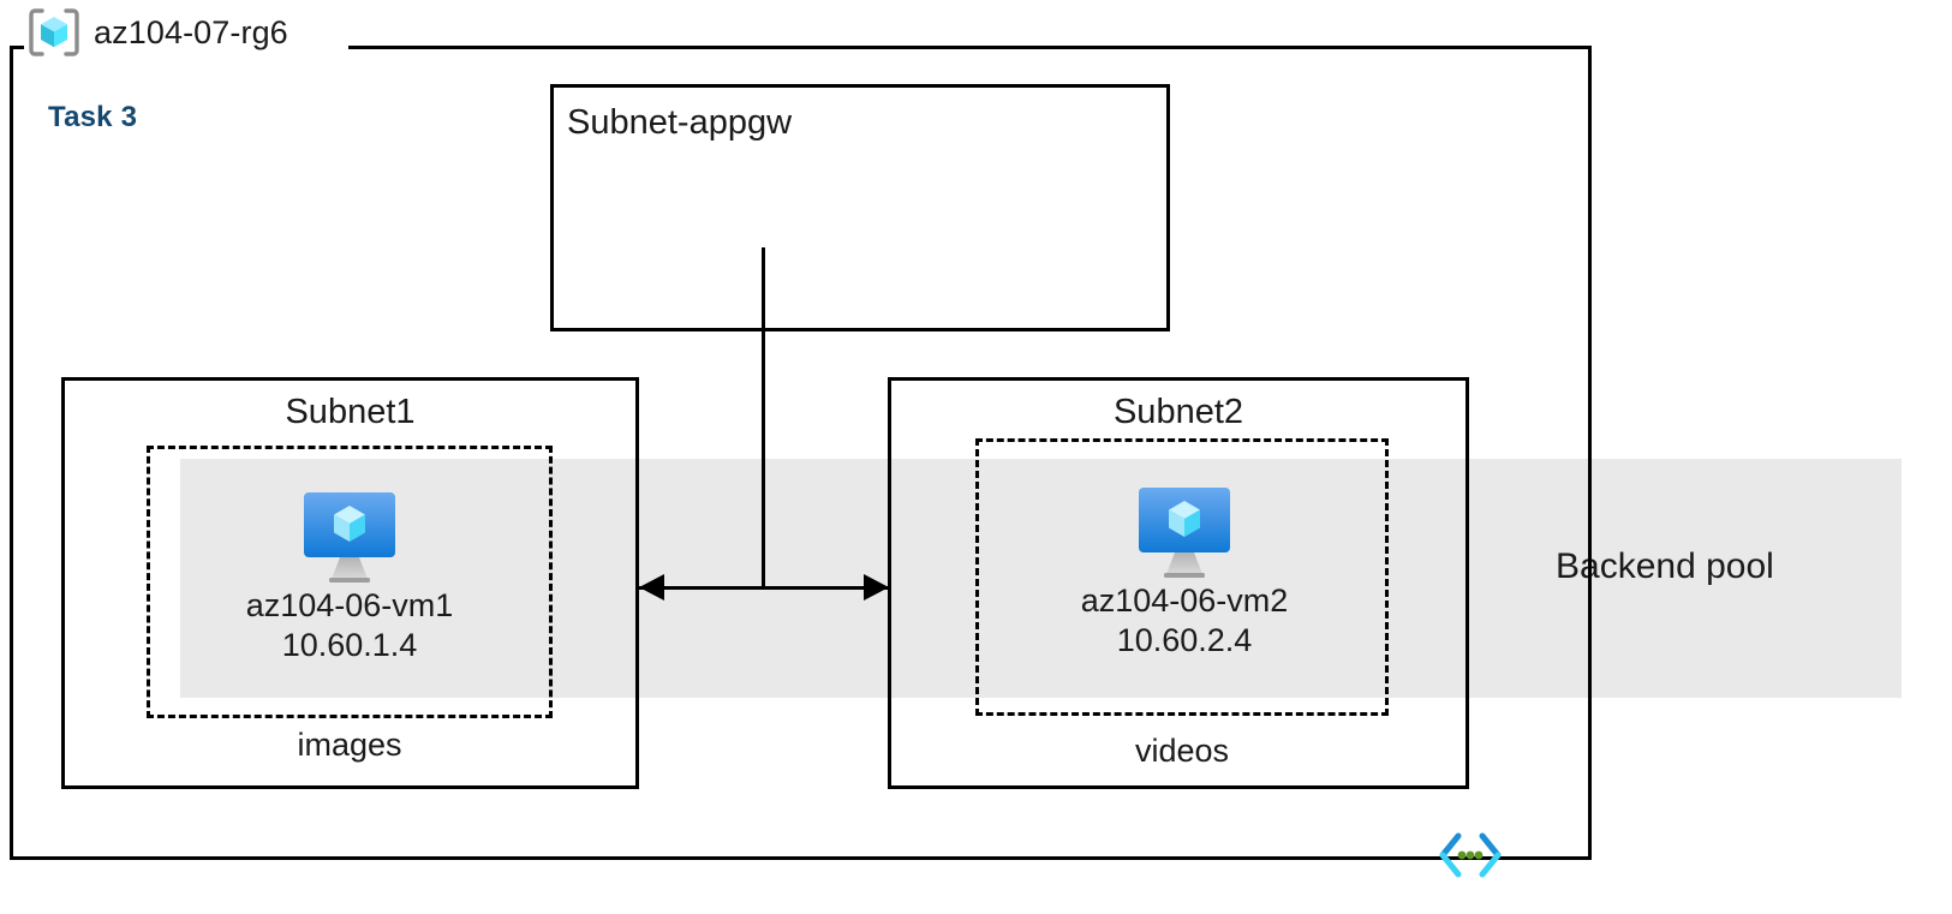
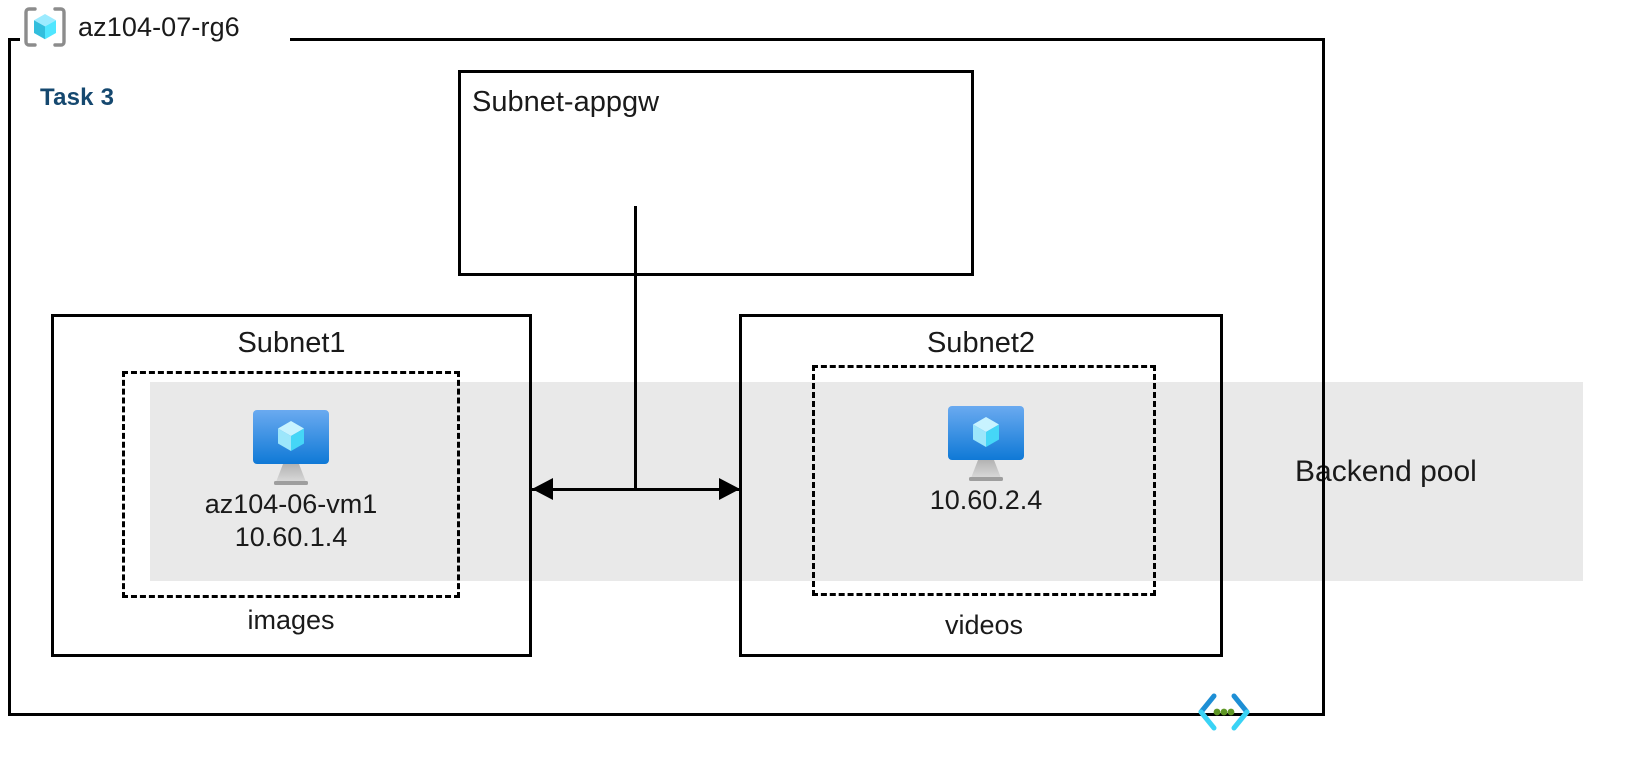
  Backend pool
  az104-07-rg6
  Task 3
  Subnet-appgw
  Subnet1
  az104-06-vm1
  10.60.1.4
  images
  Subnet2
- az104-06-vm2
  10.60.2.4
  videos
